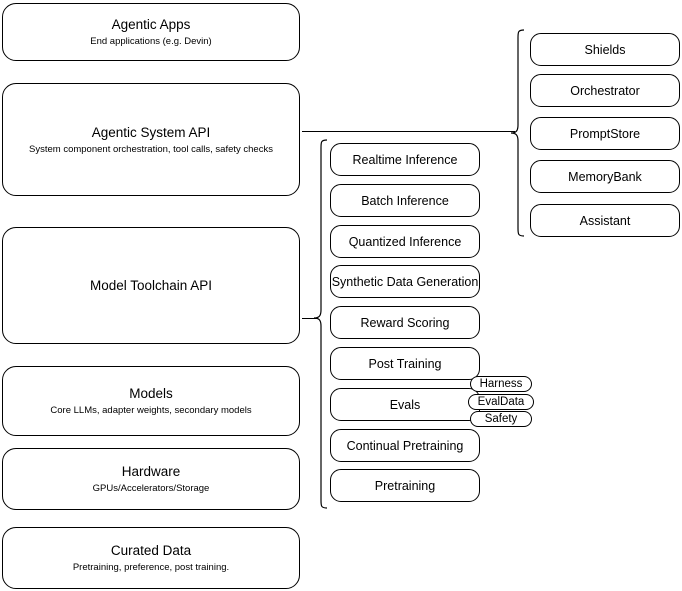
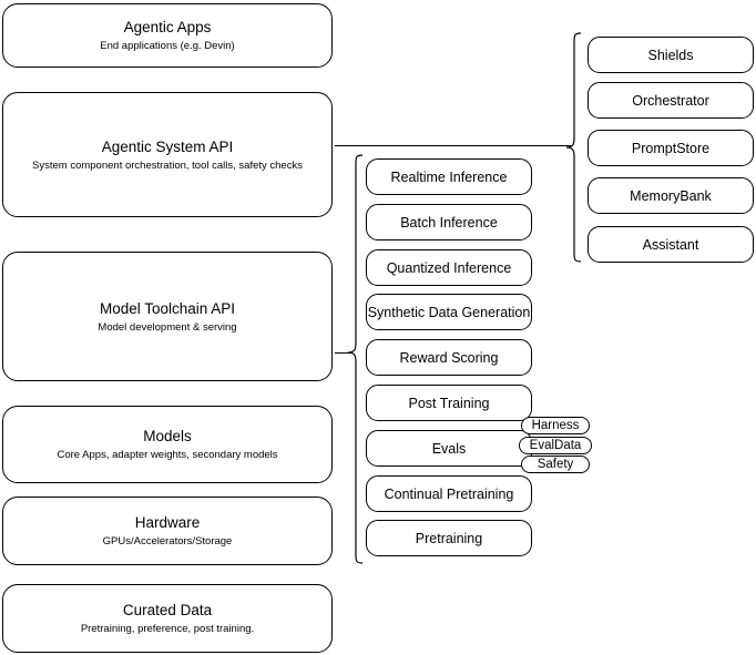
  Agentic Apps
  End applications (e.g. Devin)
  Agentic System API
  System component orchestration, tool calls, safety checks
  Model Toolchain API
+ Model development & serving
  Models
- Core LLMs, adapter weights, secondary models
+ Core Apps, adapter weights, secondary models
  Hardware
  GPUs/Accelerators/Storage
  Curated Data
  Pretraining, preference, post training.
  Realtime Inference
  Batch Inference
  Quantized Inference
  Synthetic Data Generation
  Reward Scoring
  Post Training
  Evals
  Continual Pretraining
  Pretraining
  Harness
  EvalData
  Safety
  Shields
  Orchestrator
  PromptStore
  MemoryBank
  Assistant
